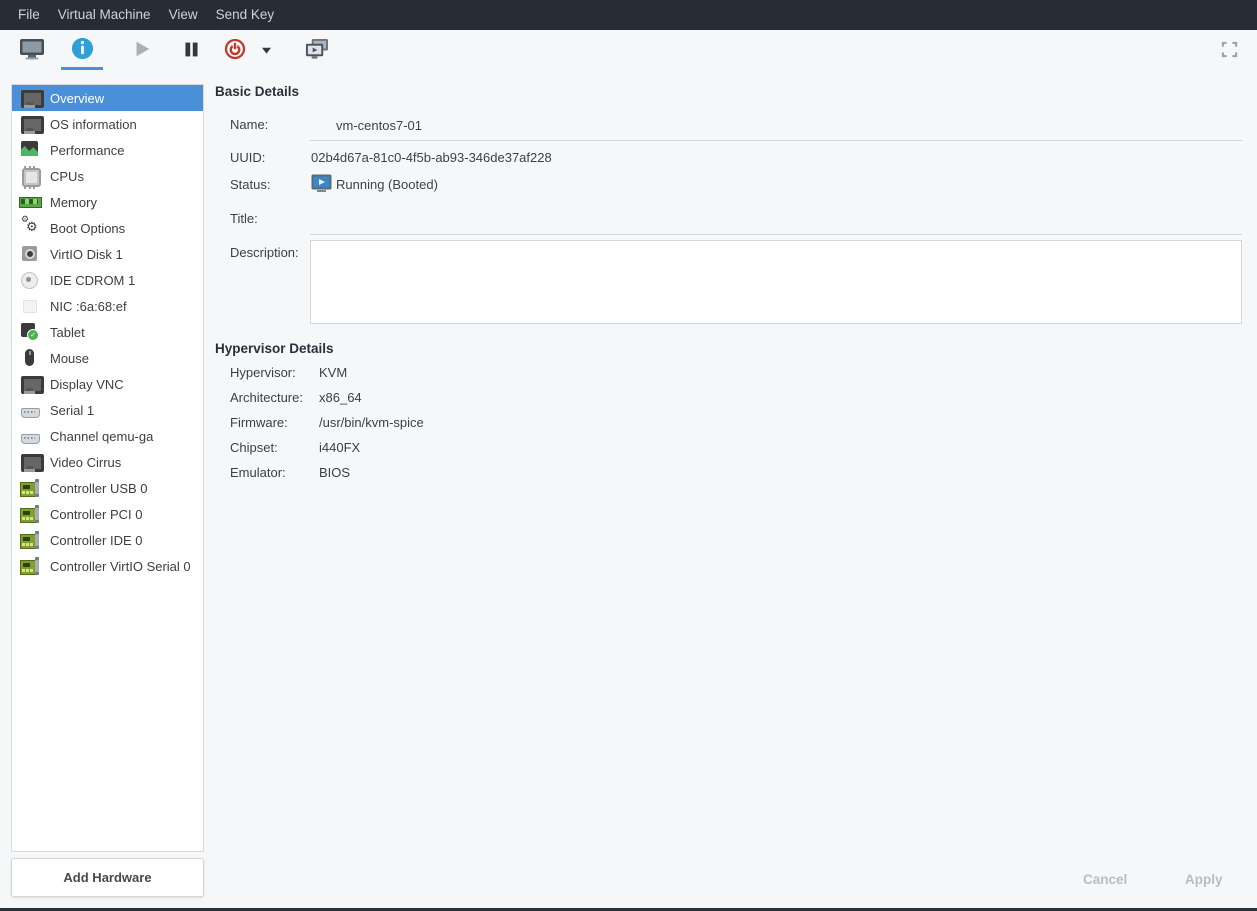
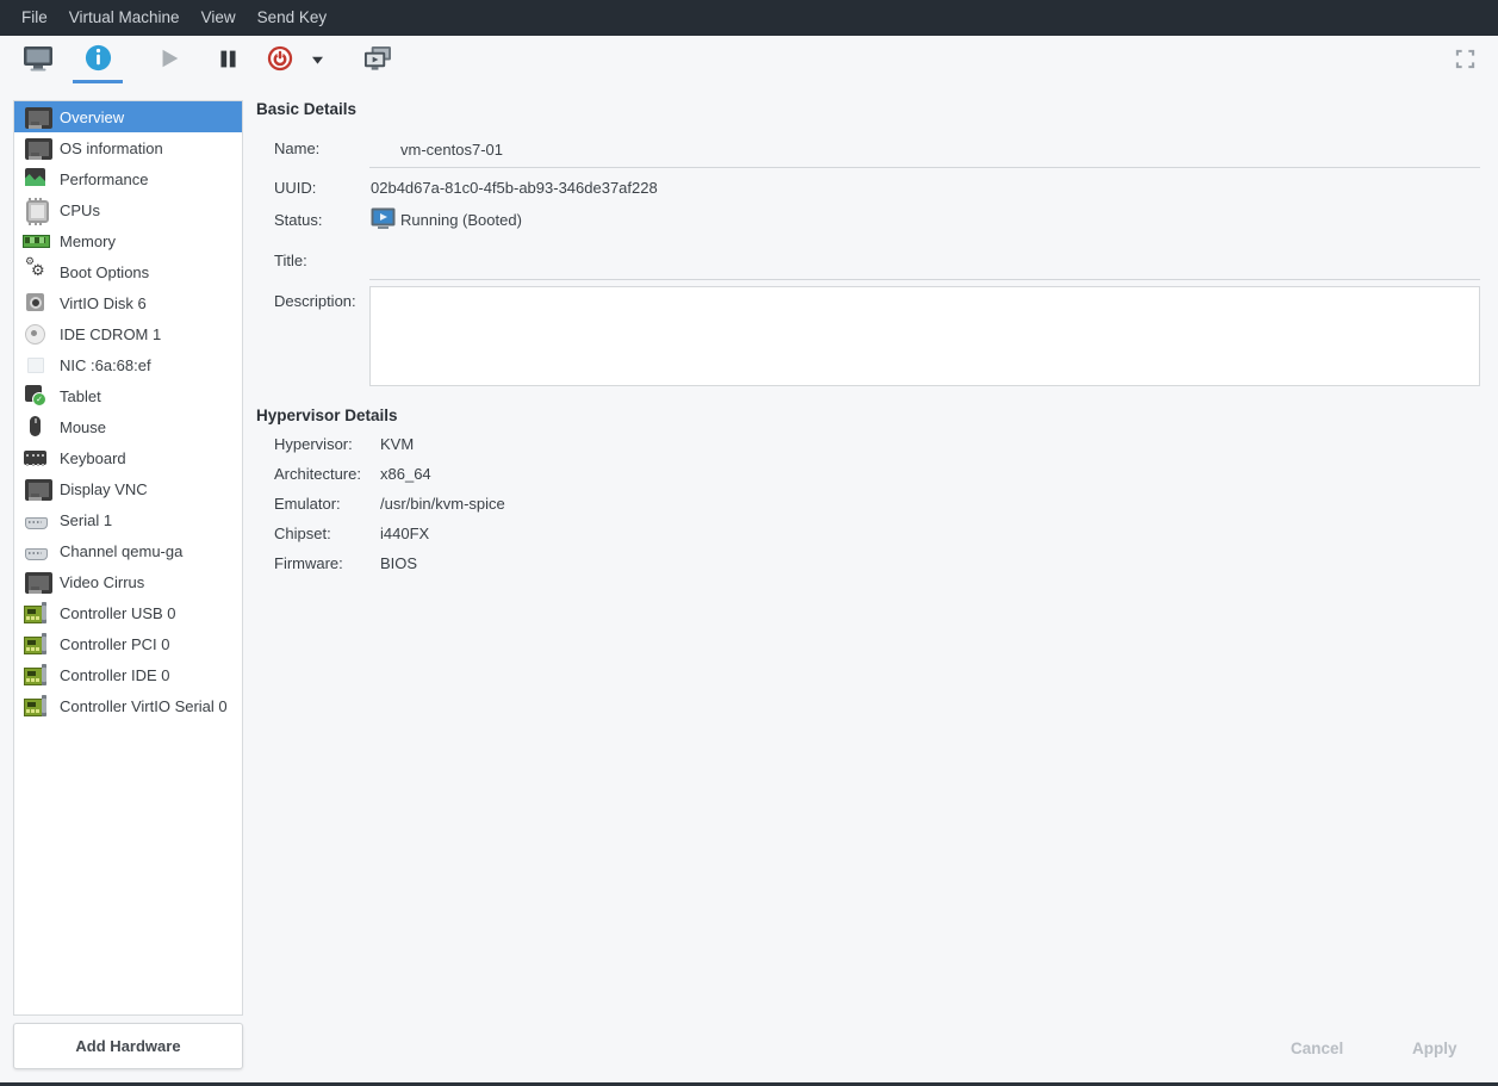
  File
  Virtual Machine
  View
  Send Key
  Overview
  OS information
  Performance
  CPUs
  Memory
  Boot Options
- VirtIO Disk 1
+ VirtIO Disk 6
  IDE CDROM 1
  NIC :6a:68:ef
  Tablet
  Mouse
+ Keyboard
  Display VNC
  Serial 1
  Channel qemu-ga
  Video Cirrus
  Controller USB 0
  Controller PCI 0
  Controller IDE 0
  Controller VirtIO Serial 0
  Add Hardware
  Basic Details
  Name:
  vm-centos7-01
  UUID:
  02b4d67a-81c0-4f5b-ab93-346de37af228
  Status:
  Running (Booted)
  Title:
  Description:
  Hypervisor Details
  Hypervisor:
  KVM
  Architecture:
  x86_64
- Firmware:
+ Emulator:
  /usr/bin/kvm-spice
  Chipset:
  i440FX
- Emulator:
+ Firmware:
  BIOS
  Cancel
  Apply
